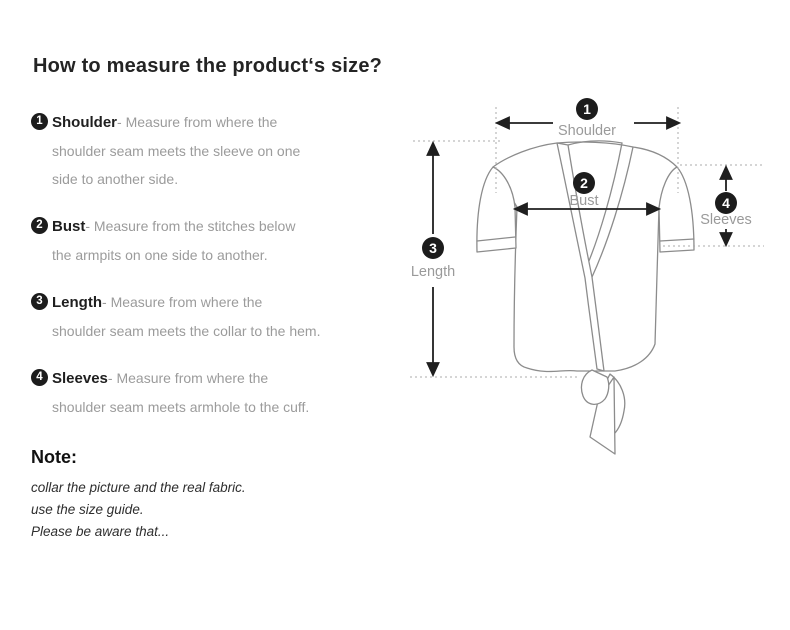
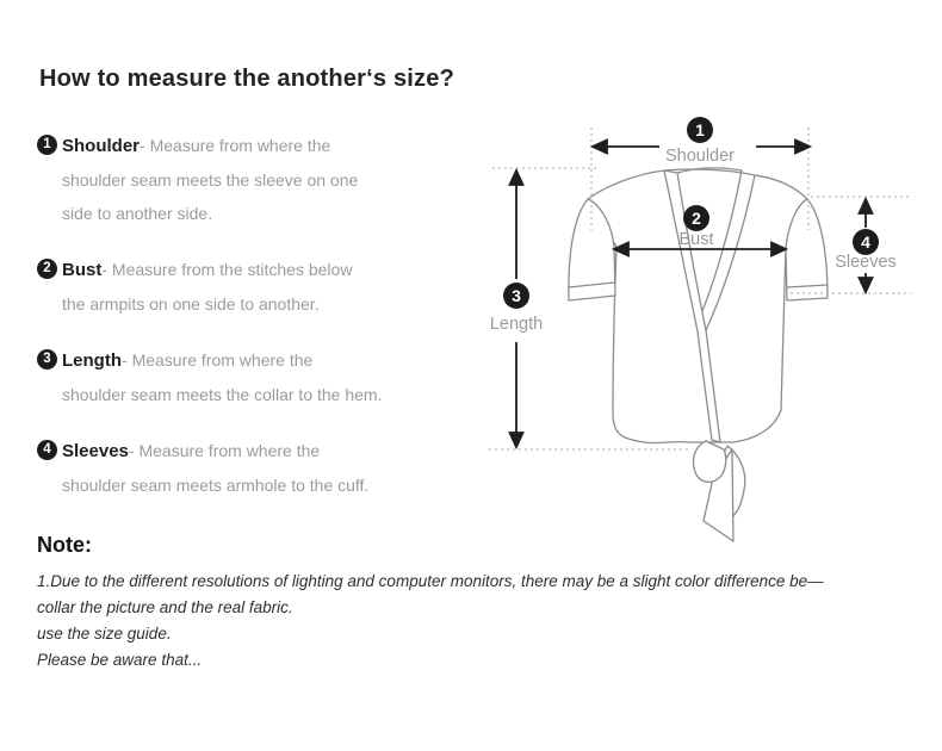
- How to measure the product‘s size?
+ How to measure the another‘s size?
  1
  Shoulder- Measure from where the
  shoulder seam meets the sleeve on one
  side to another side.
  2
  Bust- Measure from the stitches below
  the armpits on one side to another.
  3
  Length- Measure from where the
  shoulder seam meets the collar to the hem.
  4
  Sleeves- Measure from where the
  shoulder seam meets armhole to the cuff.
  1
  2
  3
  4
  Shoulder
  Bust
  Length
  Sleeves
  Note:
+ 1.Due to the different resolutions of lighting and computer monitors, there may be a slight color difference be—
  collar the picture and the real fabric.
  use the size guide.
  Please be aware that...
